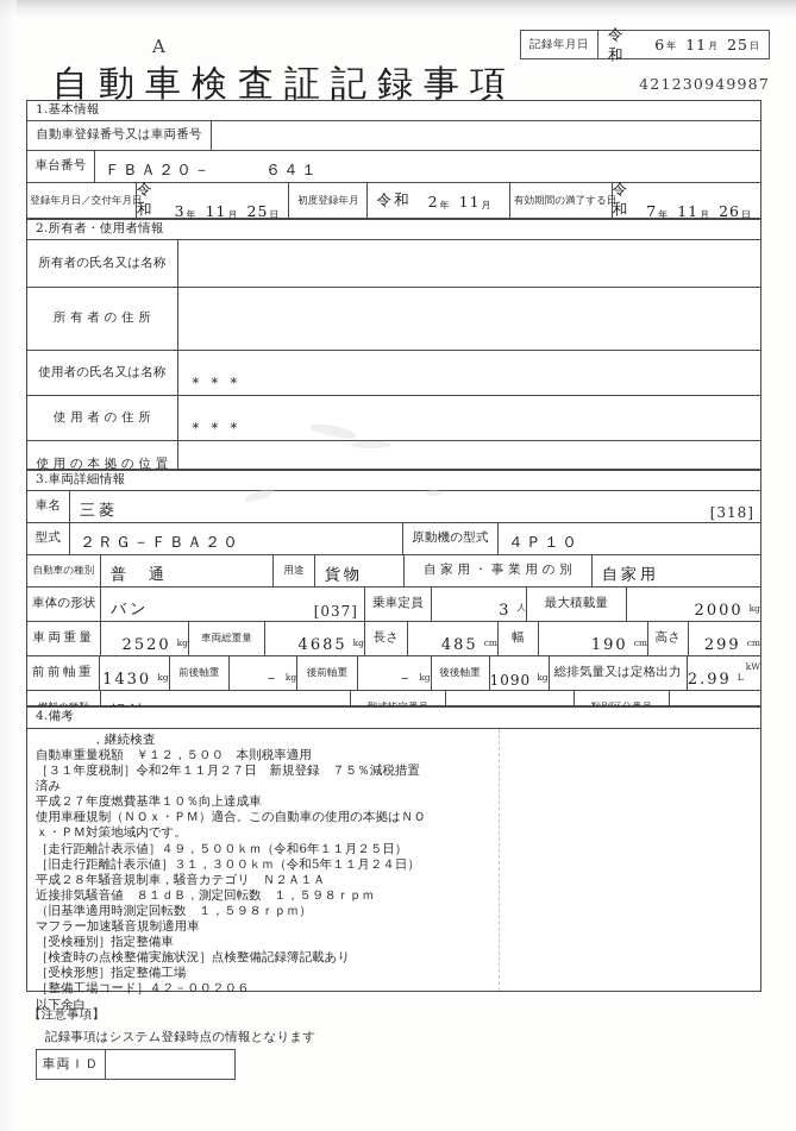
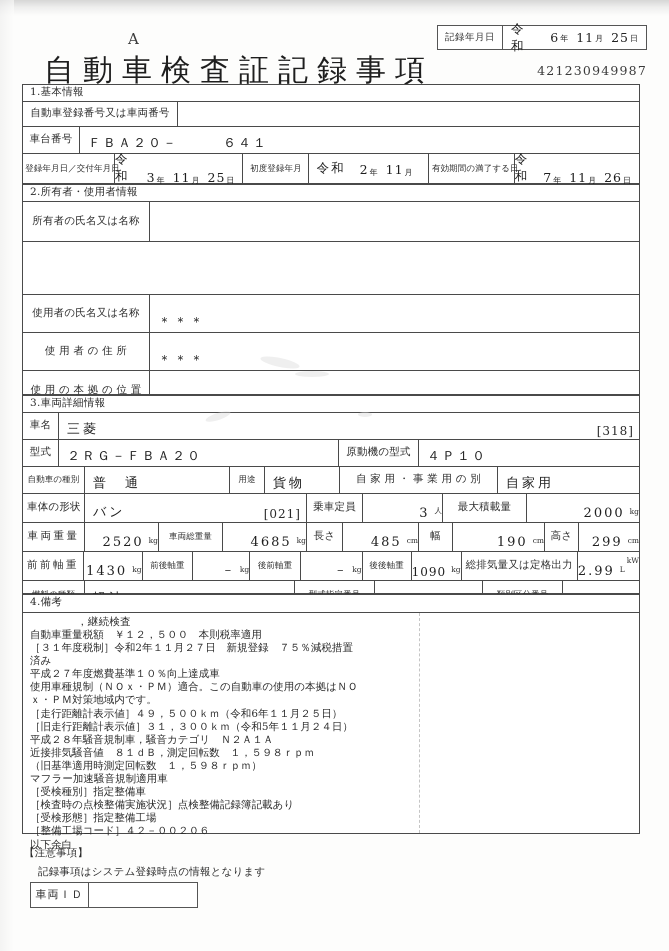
  A
  自動車検査証記録事項
  421230949987
  記録年月日
  令和
  6
  年
  11
  月
  25
  日
  1.基本情報
  自動車登録番号又は車両番号
  車台番号
  ＦＢＡ２０－ ６４１
  登録年月日／交付年月日
  令和
  3
  年
  11
  月
  25
  日
  初度登録年月
  令和
  2
  年
  11
  月
  有効期間の満了する日
  令和
  7
  年
  11
  月
  26
  日
  2.所有者・使用者情報
  所有者の氏名又は名称
- 所 有 者 の 住 所
  使用者の氏名又は名称
  ＊＊＊
  使 用 者 の 住 所
  ＊＊＊
  使 用 の 本 拠 の 位 置
  3.車両詳細情報
  車名
  三菱
  [318]
  型式
  ２ＲＧ－ＦＢＡ２０
  原動機の型式
  ４Ｐ１０
  自動車の種別
  普 通
  用途
  貨物
  自 家 用 ・ 事 業 用 の 別
  自家用
  車体の形状
  バン
- [037]
+ [021]
  乗車定員
  3
  人
  最大積載量
  2000
  kg
  車両重量
  2520
  kg
  車両総重量
  4685
  kg
  長さ
  485
  cm
  幅
  190
  cm
  高さ
  299
  cm
  前前軸重
  1430
  kg
  前後軸重
  －
  kg
  後前軸重
  －
  kg
  後後軸重
  1090
  kg
  総排気量又は定格出力
  2.99
  L
  kW
  4.備考
  ，継続検査
  自動車重量税額 ￥１２，５００ 本則税率適用
  ［３１年度税制］令和2年１１月２７日 新規登録 ７５％減税措置
  済み
  平成２７年度燃費基準１０％向上達成車
  使用車種規制（ＮＯｘ・ＰＭ）適合。この自動車の使用の本拠はＮＯ
  ｘ・ＰＭ対策地域内です。
  ［走行距離計表示値］４９，５００ｋｍ（令和6年１１月２５日）
  ［旧走行距離計表示値］３１，３００ｋｍ（令和5年１１月２４日）
  平成２８年騒音規制車，騒音カテゴリ Ｎ２Ａ１Ａ
  近接排気騒音値 ８１ｄＢ，測定回転数 １，５９８ｒｐｍ
  （旧基準適用時測定回転数 １，５９８ｒｐｍ）
  マフラー加速騒音規制適用車
  ［受検種別］指定整備車
  ［検査時の点検整備実施状況］点検整備記録簿記載あり
  ［受検形態］指定整備工場
  ［整備工場コード］４２－００２０６
  以下余白
  【注意事項】
  記録事項はシステム登録時点の情報となります
  車両ＩＤ
